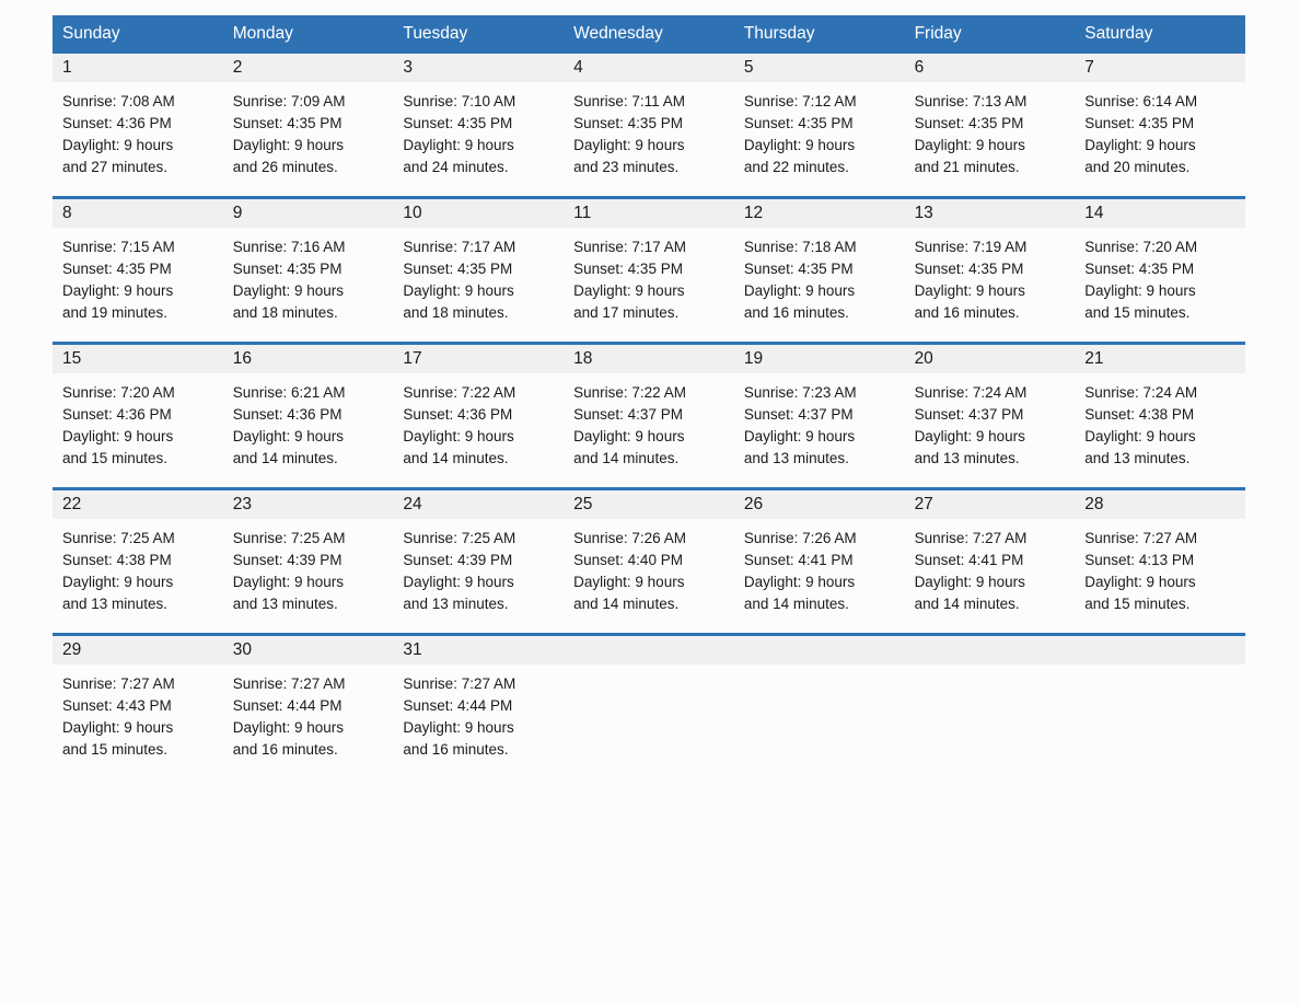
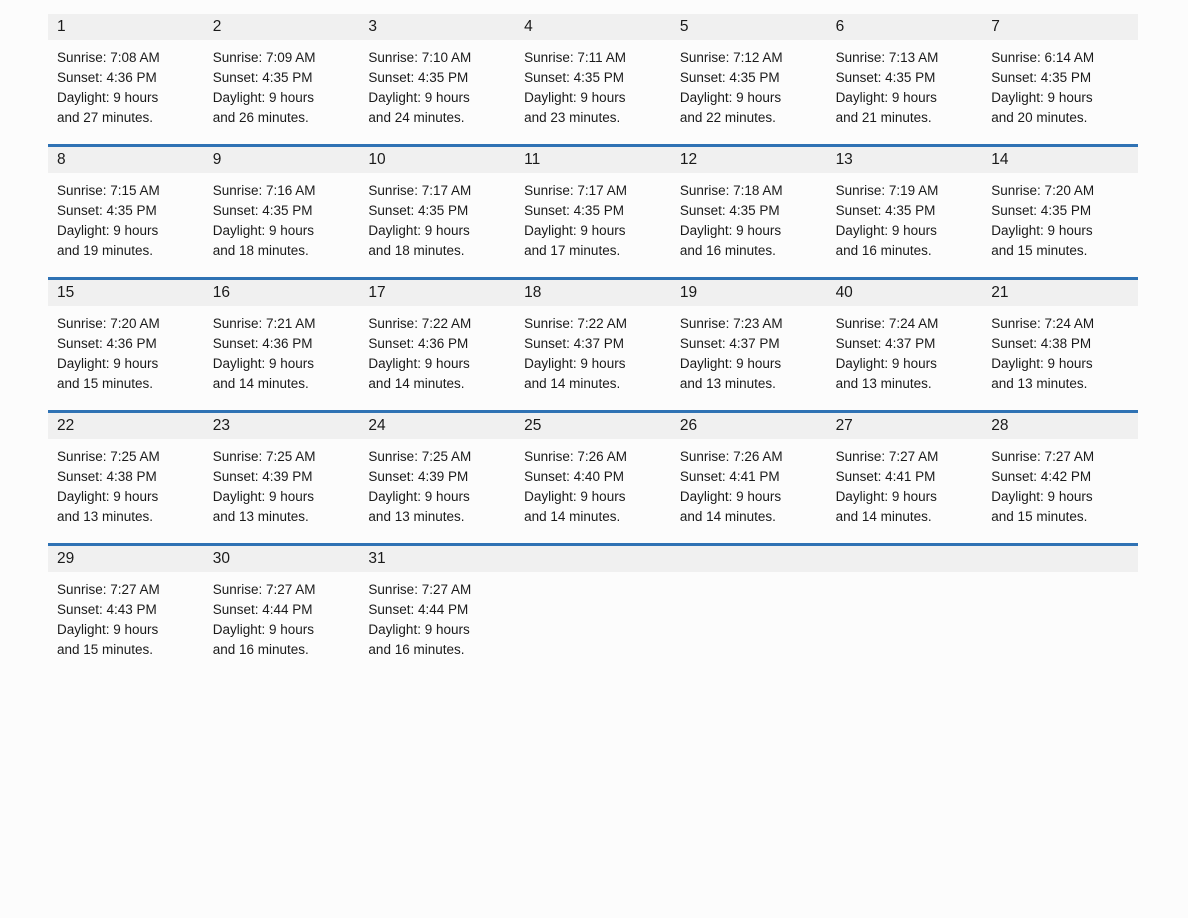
- Sunday
- Monday
- Tuesday
- Wednesday
- Thursday
- Friday
- Saturday
  1
  Sunrise: 7:08 AM
  Sunset: 4:36 PM
  Daylight: 9 hours
  and 27 minutes.
  2
  Sunrise: 7:09 AM
  Sunset: 4:35 PM
  Daylight: 9 hours
  and 26 minutes.
  3
  Sunrise: 7:10 AM
  Sunset: 4:35 PM
  Daylight: 9 hours
  and 24 minutes.
  4
  Sunrise: 7:11 AM
  Sunset: 4:35 PM
  Daylight: 9 hours
  and 23 minutes.
  5
  Sunrise: 7:12 AM
  Sunset: 4:35 PM
  Daylight: 9 hours
  and 22 minutes.
  6
  Sunrise: 7:13 AM
  Sunset: 4:35 PM
  Daylight: 9 hours
  and 21 minutes.
  7
  Sunrise: 6:14 AM
  Sunset: 4:35 PM
  Daylight: 9 hours
  and 20 minutes.
  8
  Sunrise: 7:15 AM
  Sunset: 4:35 PM
  Daylight: 9 hours
  and 19 minutes.
  9
  Sunrise: 7:16 AM
  Sunset: 4:35 PM
  Daylight: 9 hours
  and 18 minutes.
  10
  Sunrise: 7:17 AM
  Sunset: 4:35 PM
  Daylight: 9 hours
  and 18 minutes.
  11
  Sunrise: 7:17 AM
  Sunset: 4:35 PM
  Daylight: 9 hours
  and 17 minutes.
  12
  Sunrise: 7:18 AM
  Sunset: 4:35 PM
  Daylight: 9 hours
  and 16 minutes.
  13
  Sunrise: 7:19 AM
  Sunset: 4:35 PM
  Daylight: 9 hours
  and 16 minutes.
  14
  Sunrise: 7:20 AM
  Sunset: 4:35 PM
  Daylight: 9 hours
  and 15 minutes.
  15
  Sunrise: 7:20 AM
  Sunset: 4:36 PM
  Daylight: 9 hours
  and 15 minutes.
  16
- Sunrise: 6:21 AM
+ Sunrise: 7:21 AM
  Sunset: 4:36 PM
  Daylight: 9 hours
  and 14 minutes.
  17
  Sunrise: 7:22 AM
  Sunset: 4:36 PM
  Daylight: 9 hours
  and 14 minutes.
  18
  Sunrise: 7:22 AM
  Sunset: 4:37 PM
  Daylight: 9 hours
  and 14 minutes.
  19
  Sunrise: 7:23 AM
  Sunset: 4:37 PM
  Daylight: 9 hours
  and 13 minutes.
- 20
+ 40
  Sunrise: 7:24 AM
  Sunset: 4:37 PM
  Daylight: 9 hours
  and 13 minutes.
  21
  Sunrise: 7:24 AM
  Sunset: 4:38 PM
  Daylight: 9 hours
  and 13 minutes.
  22
  Sunrise: 7:25 AM
  Sunset: 4:38 PM
  Daylight: 9 hours
  and 13 minutes.
  23
  Sunrise: 7:25 AM
  Sunset: 4:39 PM
  Daylight: 9 hours
  and 13 minutes.
  24
  Sunrise: 7:25 AM
  Sunset: 4:39 PM
  Daylight: 9 hours
  and 13 minutes.
  25
  Sunrise: 7:26 AM
  Sunset: 4:40 PM
  Daylight: 9 hours
  and 14 minutes.
  26
  Sunrise: 7:26 AM
  Sunset: 4:41 PM
  Daylight: 9 hours
  and 14 minutes.
  27
  Sunrise: 7:27 AM
  Sunset: 4:41 PM
  Daylight: 9 hours
  and 14 minutes.
  28
  Sunrise: 7:27 AM
- Sunset: 4:13 PM
+ Sunset: 4:42 PM
  Daylight: 9 hours
  and 15 minutes.
  29
  Sunrise: 7:27 AM
  Sunset: 4:43 PM
  Daylight: 9 hours
  and 15 minutes.
  30
  Sunrise: 7:27 AM
  Sunset: 4:44 PM
  Daylight: 9 hours
  and 16 minutes.
  31
  Sunrise: 7:27 AM
  Sunset: 4:44 PM
  Daylight: 9 hours
  and 16 minutes.
